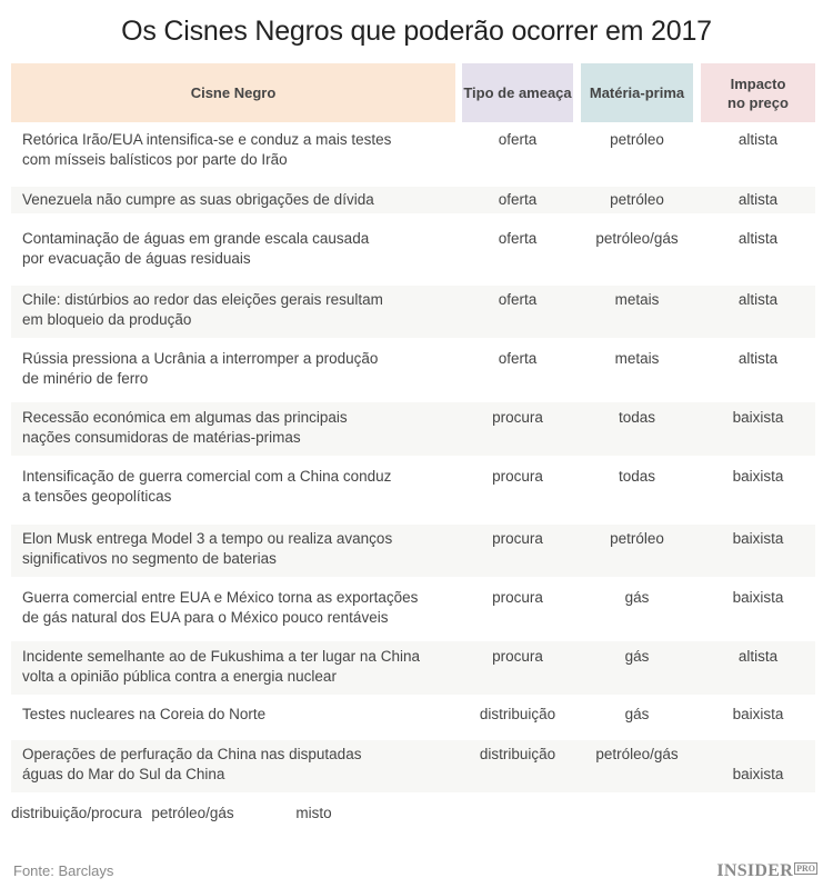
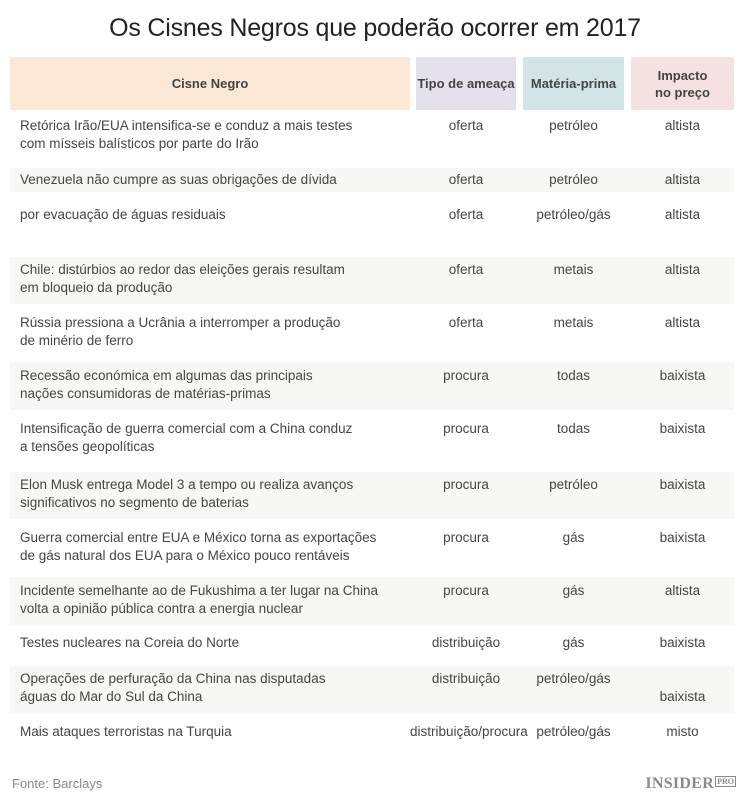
  Os Cisnes Negros que poderão ocorrer em 2017
  Cisne Negro
  Tipo de ameaça
  Matéria-prima
  Impacto
  no preço
  Retórica Irão/EUA intensifica-se e conduz a mais testes
  com mísseis balísticos por parte do Irão
  oferta
  petróleo
  altista
  Venezuela não cumpre as suas obrigações de dívida
  oferta
  petróleo
  altista
- Contaminação de águas em grande escala causada
  por evacuação de águas residuais
  oferta
  petróleo/gás
  altista
  Chile: distúrbios ao redor das eleições gerais resultam
  em bloqueio da produção
  oferta
  metais
  altista
  Rússia pressiona a Ucrânia a interromper a produção
  de minério de ferro
  oferta
  metais
  altista
  Recessão económica em algumas das principais
  nações consumidoras de matérias-primas
  procura
  todas
  baixista
  Intensificação de guerra comercial com a China conduz
  a tensões geopolíticas
  procura
  todas
  baixista
  Elon Musk entrega Model 3 a tempo ou realiza avanços
  significativos no segmento de baterias
  procura
  petróleo
  baixista
  Guerra comercial entre EUA e México torna as exportações
  de gás natural dos EUA para o México pouco rentáveis
  procura
  gás
  baixista
  Incidente semelhante ao de Fukushima a ter lugar na China
  volta a opinião pública contra a energia nuclear
  procura
  gás
  altista
  Testes nucleares na Coreia do Norte
  distribuição
  gás
  baixista
  Operações de perfuração da China nas disputadas
  águas do Mar do Sul da China
  distribuição
  petróleo/gás
  baixista
+ Mais ataques terroristas na Turquia
  distribuição/procur
  petróleo/gás
  misto
  Fonte: Barclays
  INSIDER PRO
